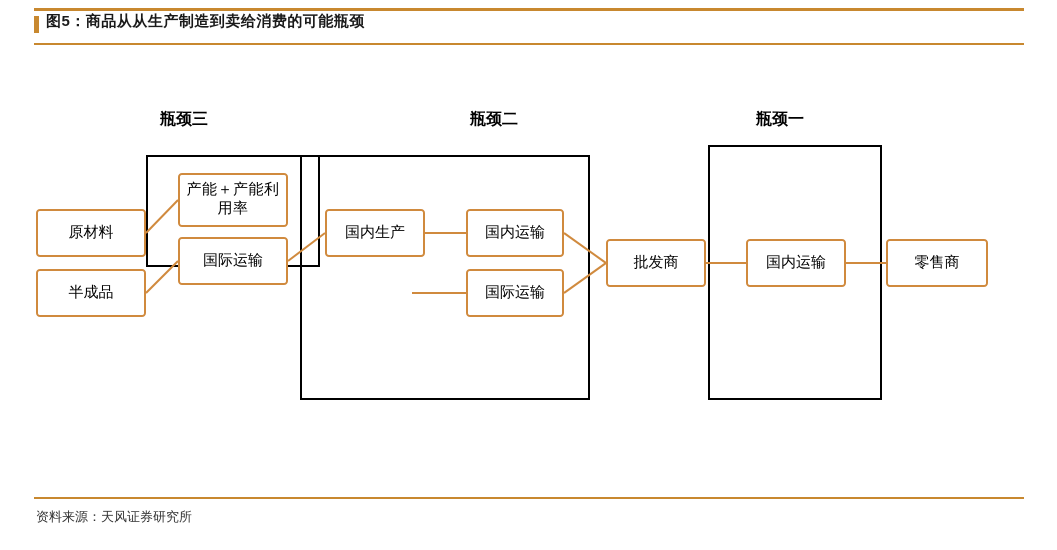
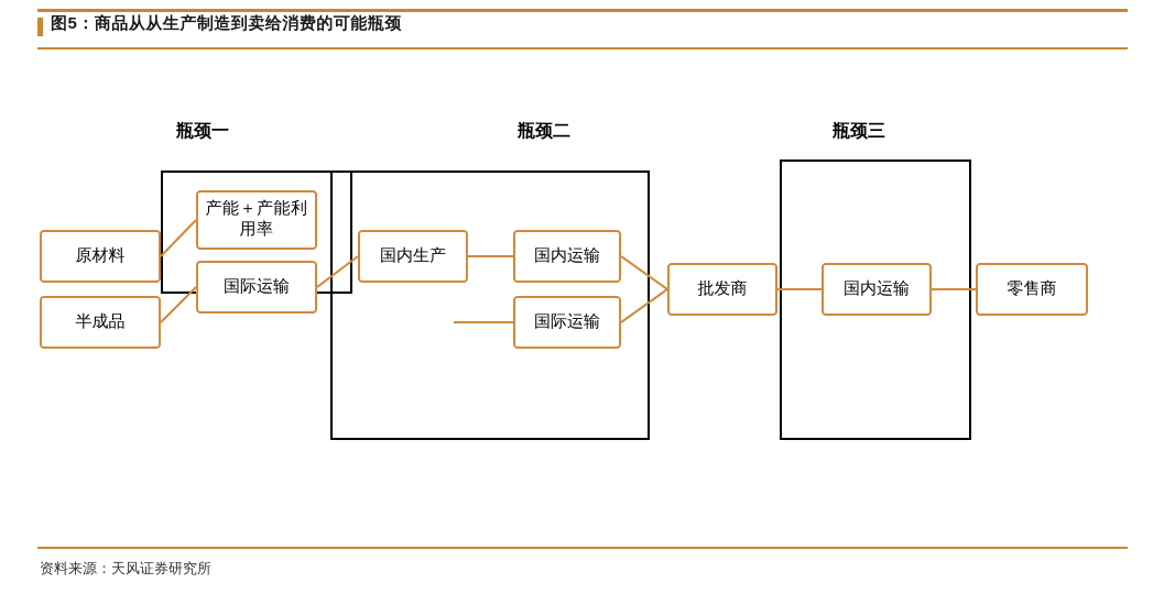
  图5：商品从从生产制造到卖给消费的可能瓶颈
- 瓶颈三
+ 瓶颈一
  瓶颈二
- 瓶颈一
+ 瓶颈三
  原材料
  半成品
  产能＋产能利用率
  国际运输
  国内生产
  国内运输
  国际运输
  批发商
  国内运输
  零售商
  资料来源：天风证券研究所
